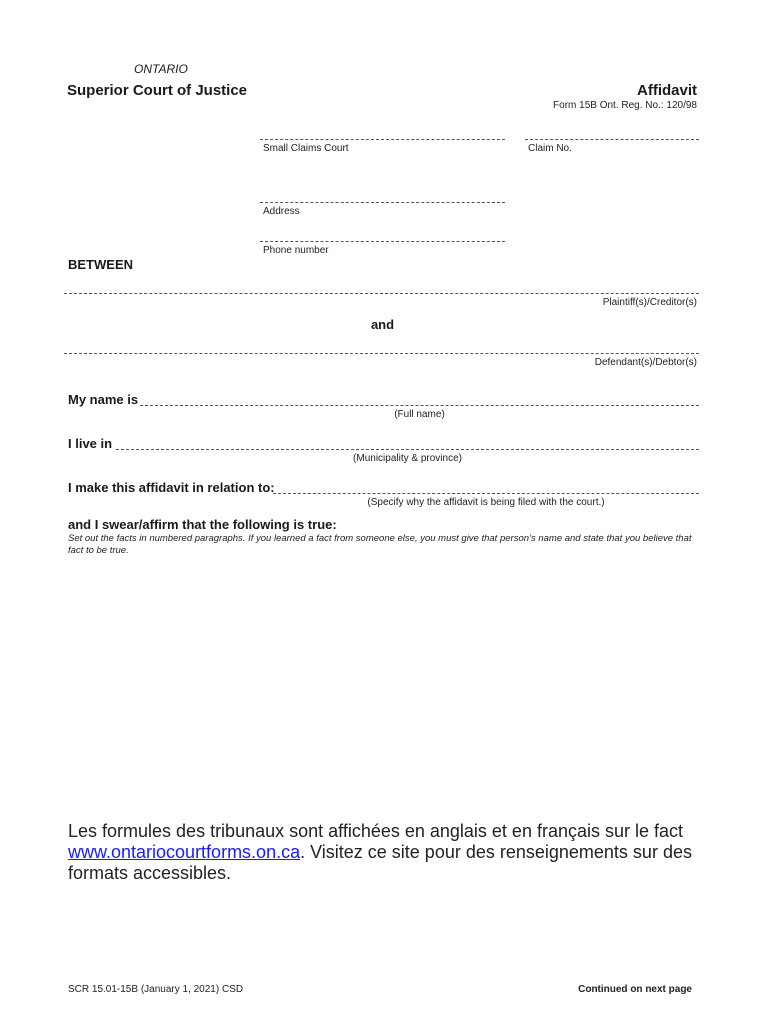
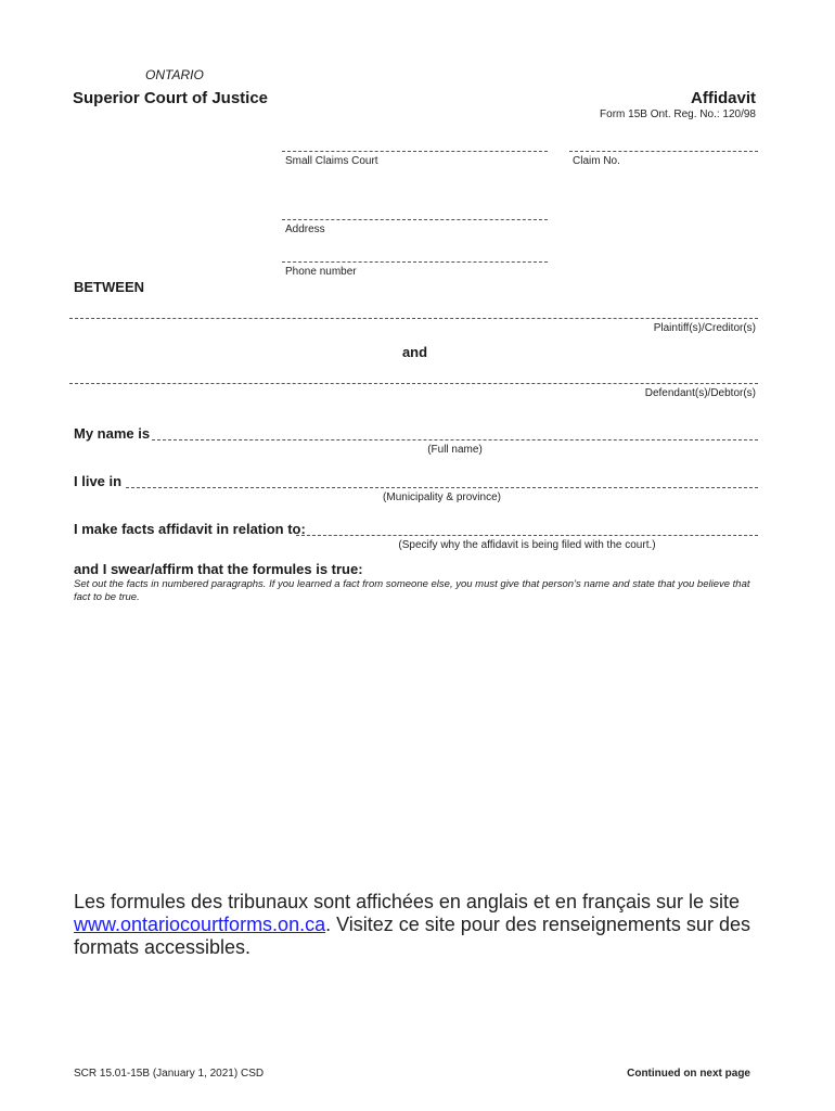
  ONTARIO
  Superior Court of Justice
  Affidavit
  Form 15B Ont. Reg. No.: 120/98
  Small Claims Court
  Claim No.
  Address
  Phone number
  BETWEEN
  Plaintiff(s)/Creditor(s)
  and
  Defendant(s)/Debtor(s)
  My name is
  (Full name)
  I live in
  (Municipality & province)
- I make this affidavit in relation to:
+ I make facts affidavit in relation to:
  (Specify why the affidavit is being filed with the court.)
- and I swear/affirm that the following is true:
+ and I swear/affirm that the formules is true:
  Set out the facts in numbered paragraphs. If you learned a fact from someone else, you must give that person’s name and state that you believe that fact to be true.
- Les formules des tribunaux sont affichées en anglais et en français sur le fact www.ontariocourtforms.on.ca. Visitez ce site pour des renseignements sur des formats accessibles.
+ Les formules des tribunaux sont affichées en anglais et en français sur le site www.ontariocourtforms.on.ca. Visitez ce site pour des renseignements sur des formats accessibles.
  SCR 15.01-15B (January 1, 2021) CSD
  Continued on next page
